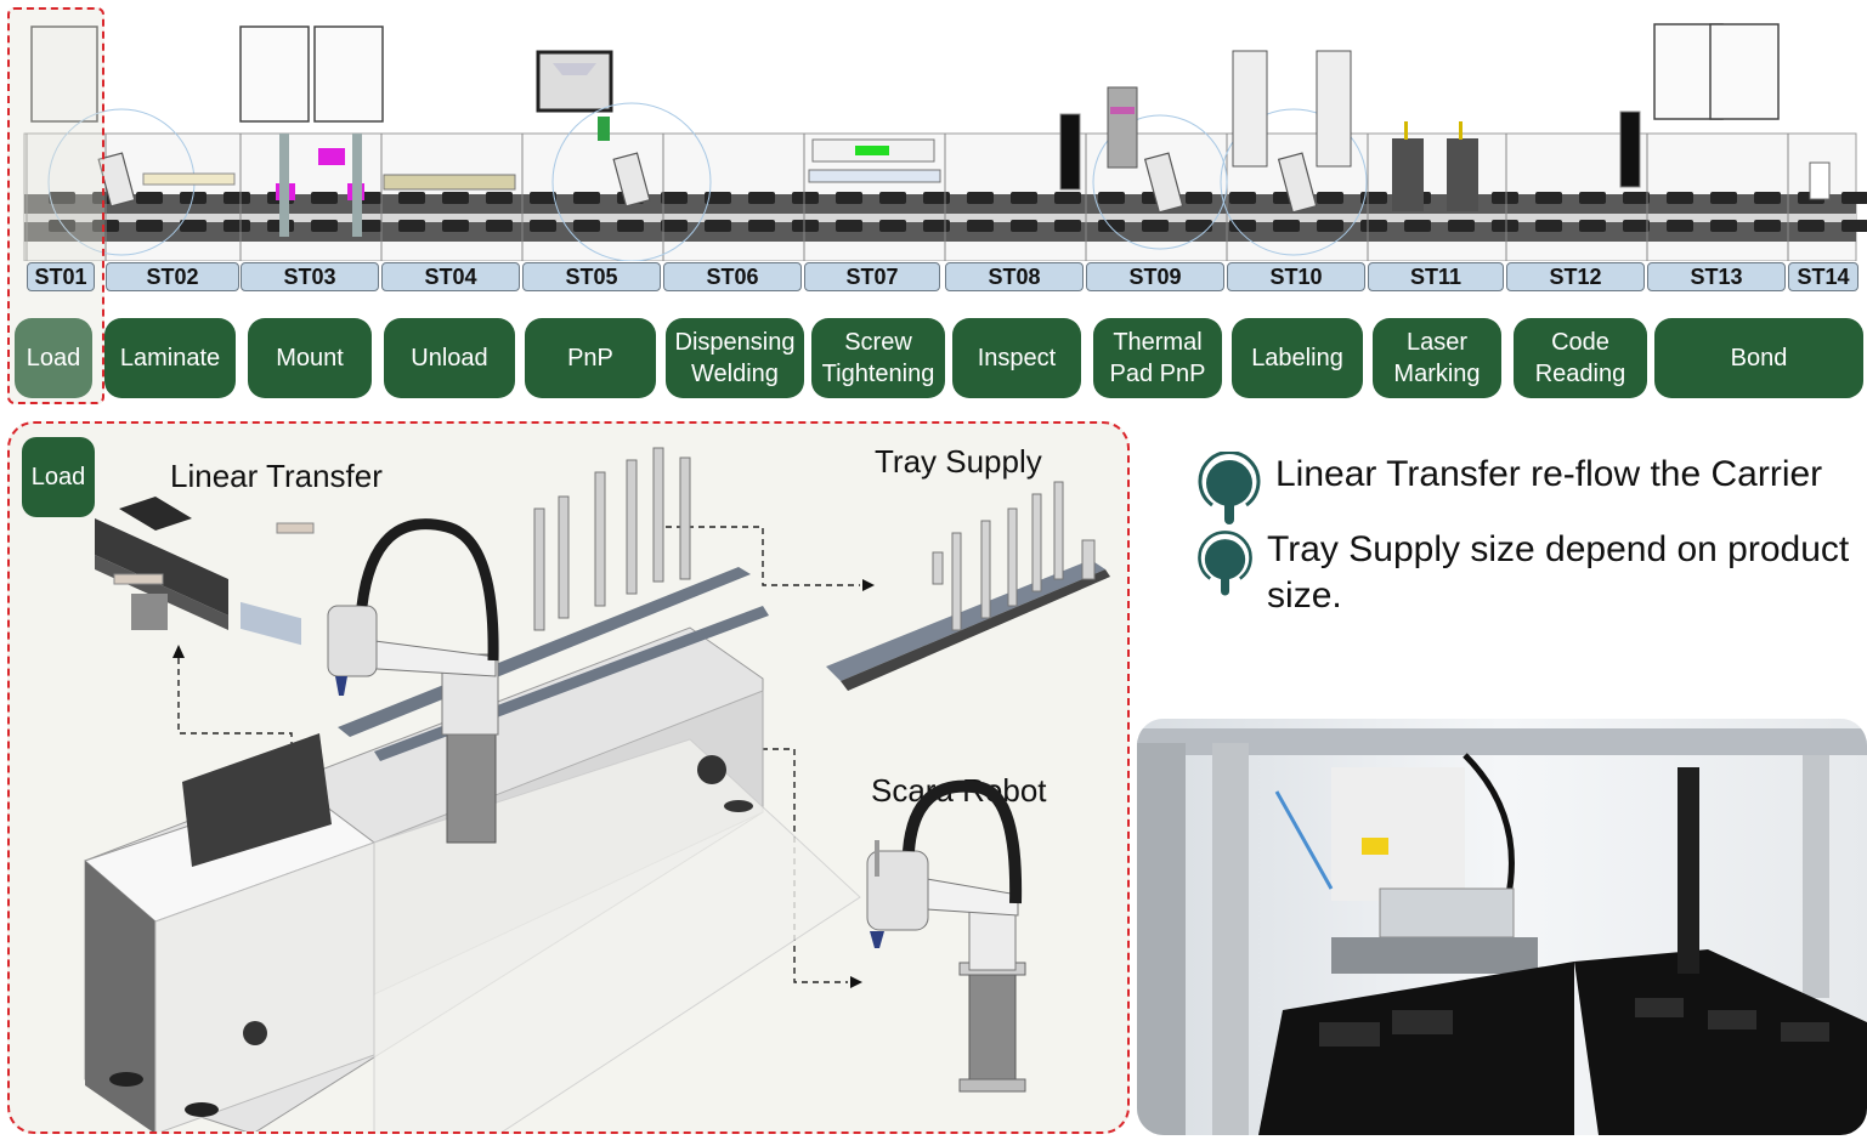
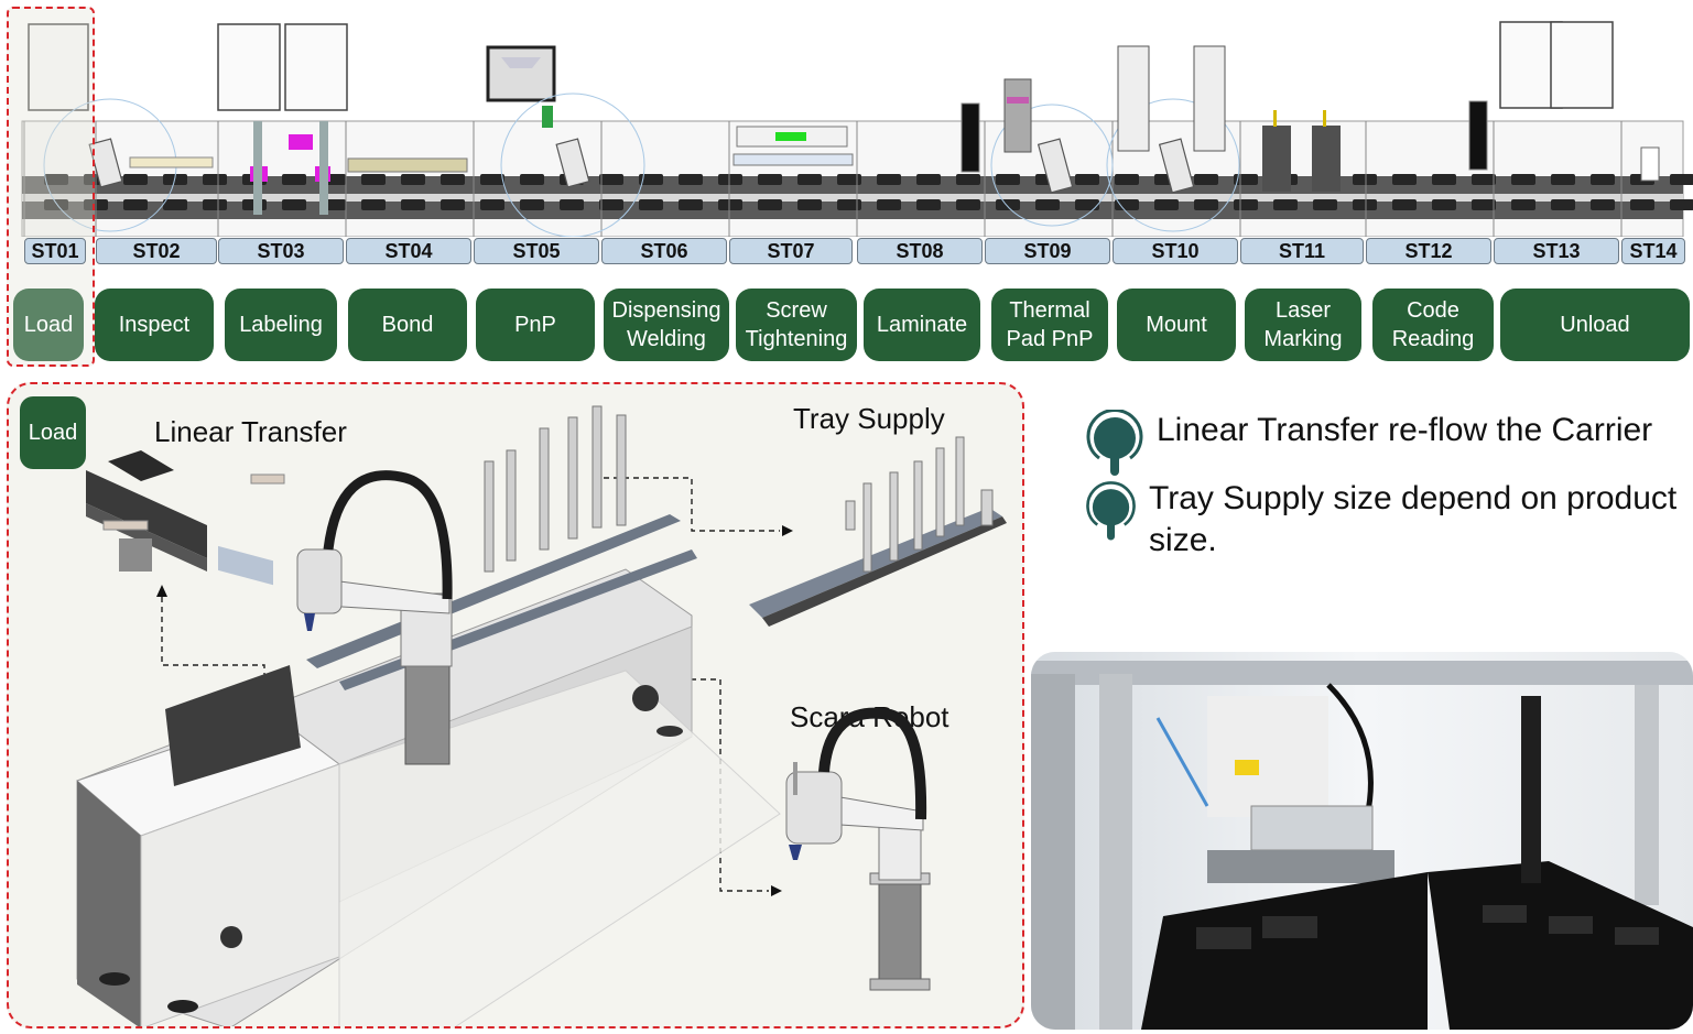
  ST01
  ST02
  ST03
  ST04
  ST05
  ST06
  ST07
  ST08
  ST09
  ST10
  ST11
  ST12
  ST13
  ST14
  Load
- Laminate
+ Inspect
- Mount
+ Labeling
- Unload
+ Bond
  PnP
  Dispensing
  Welding
  Screw
  Tightening
- Inspect
+ Laminate
  Thermal
  Pad PnP
- Labeling
+ Mount
  Laser
  Marking
  Code
  Reading
- Bond
+ Unload
  Load
  Linear Transfer
  Tray Supply
  Linear Transfer re-flow the Carrier
  Tray Supply size depend on product size.
